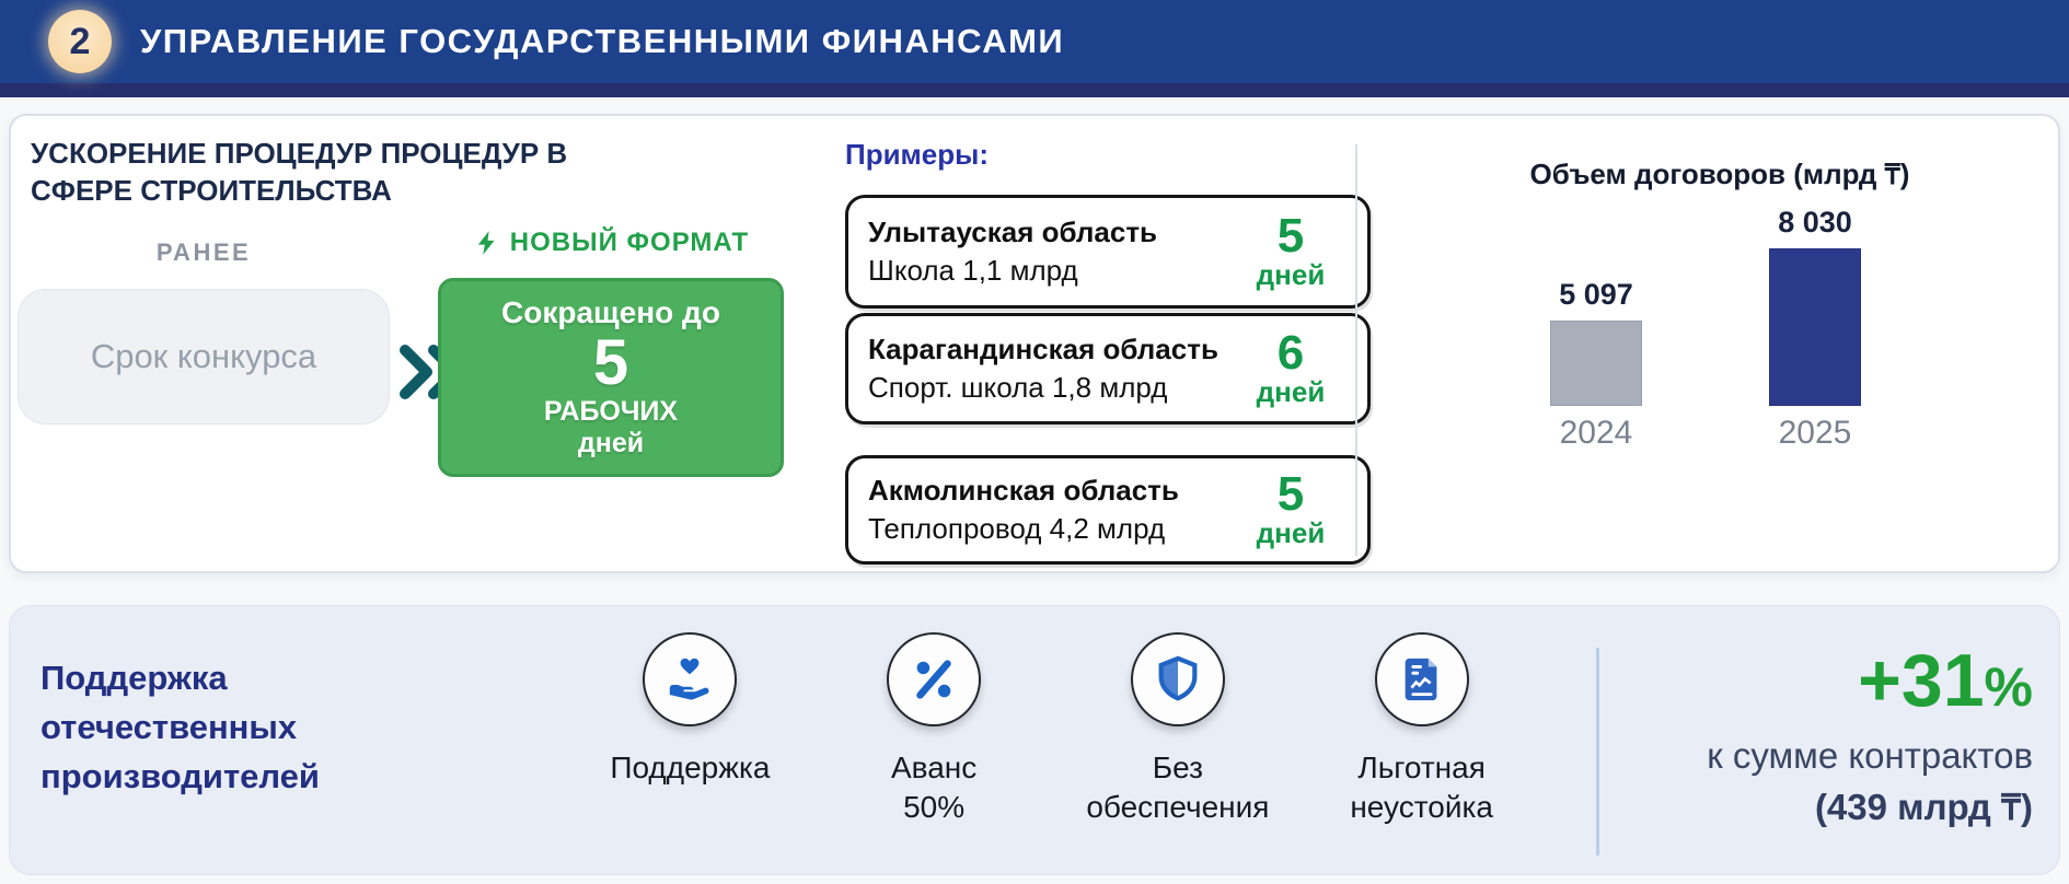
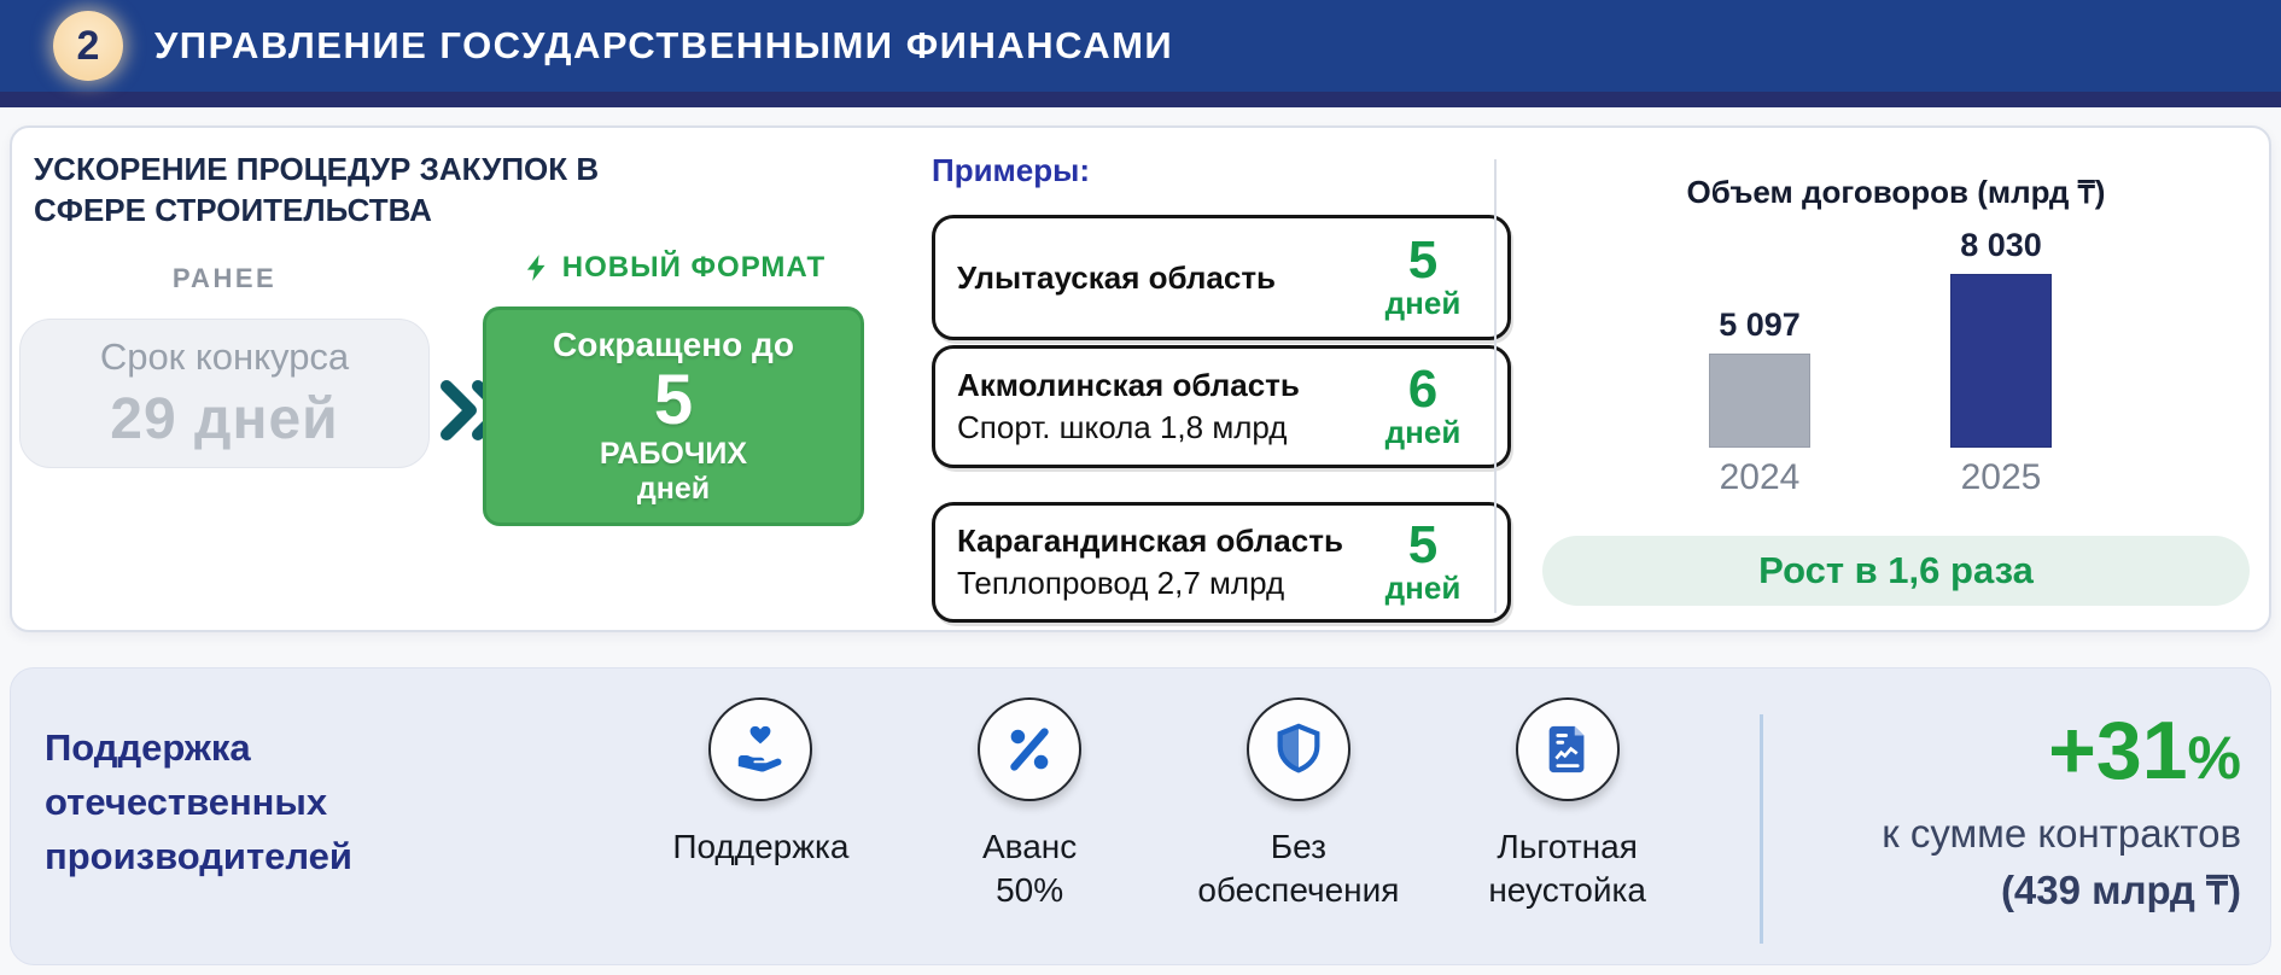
  2
  УПРАВЛЕНИЕ ГОСУДАРСТВЕННЫМИ ФИНАНСАМИ
- УСКОРЕНИЕ ПРОЦЕДУР ПРОЦЕДУР В СФЕРЕ СТРОИТЕЛЬСТВА
+ УСКОРЕНИЕ ПРОЦЕДУР ЗАКУПОК В СФЕРЕ СТРОИТЕЛЬСТВА
  РАНЕЕ
  Срок конкурса
+ 29 дней
  НОВЫЙ ФОРМАТ
  Сокращено до
  5
  РАБОЧИХ
  дней
  Примеры:
  Улытауская область
- Школа 1,1 млрд
  5
  дней
- Карагандинская область
+ Акмолинская область
  Спорт. школа 1,8 млрд
  6
  дней
- Акмолинская область
+ Карагандинская область
- Теплопровод 4,2 млрд
+ Теплопровод 2,7 млрд
  5
  дней
  Объем договоров (млрд ₸)
  5 097
  2024
  8 030
  2025
+ Рост в 1,6 раза
  Поддержка отечественных производителей
  Поддержка
  Аванс
  50%
  Без
  обеспечения
  Льготная
  неустойка
  +31%
  к сумме контрактов
  (439 млрд ₸)
